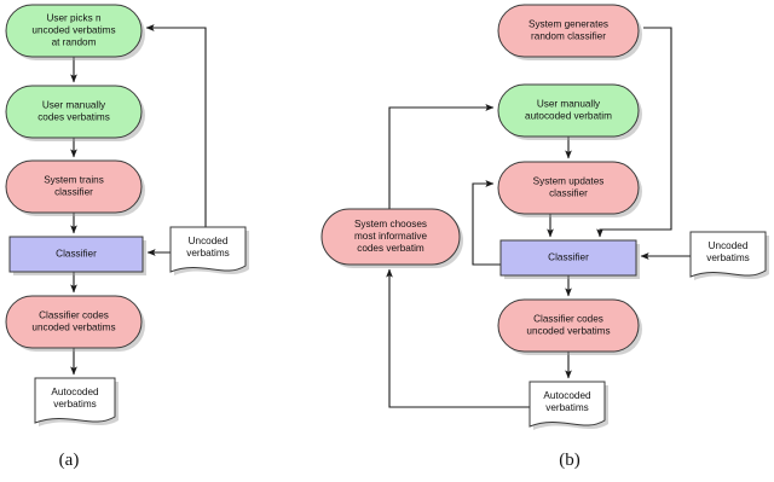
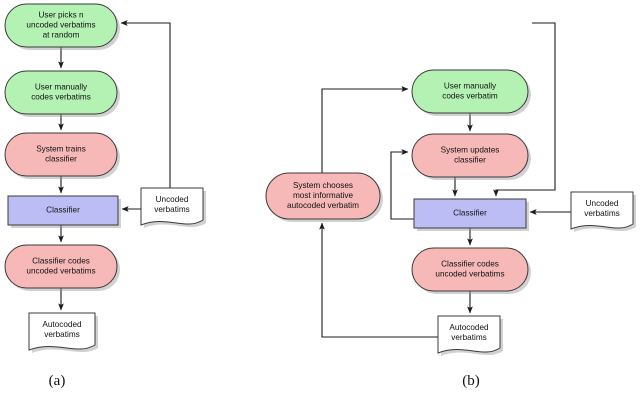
  User picks n
  uncoded verbatims
  at random
  User manually
  codes verbatims
  System trains
  classifier
  Classifier
  Classifier codes
  uncoded verbatims
  Autocoded
  verbatims
  Uncoded
  verbatims
  (a)
- System generates
- random classifier
  User manually
- autocoded verbatim
+ codes verbatim
  System updates
  classifier
  Classifier
  Classifier codes
  uncoded verbatims
  System chooses
  most informative
- codes verbatim
+ autocoded verbatim
  Autocoded
  verbatims
  Uncoded
  verbatims
  (b)
